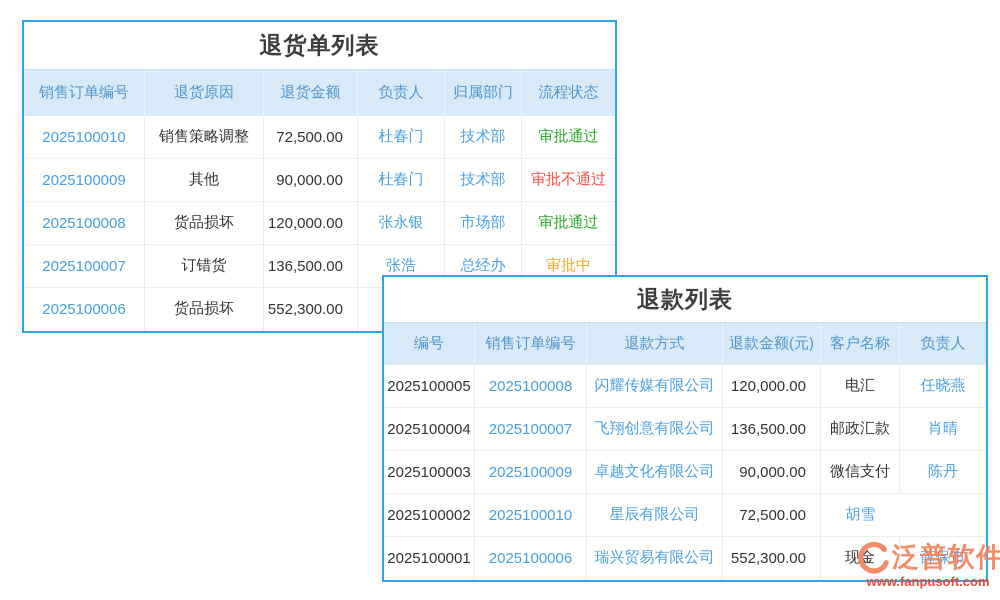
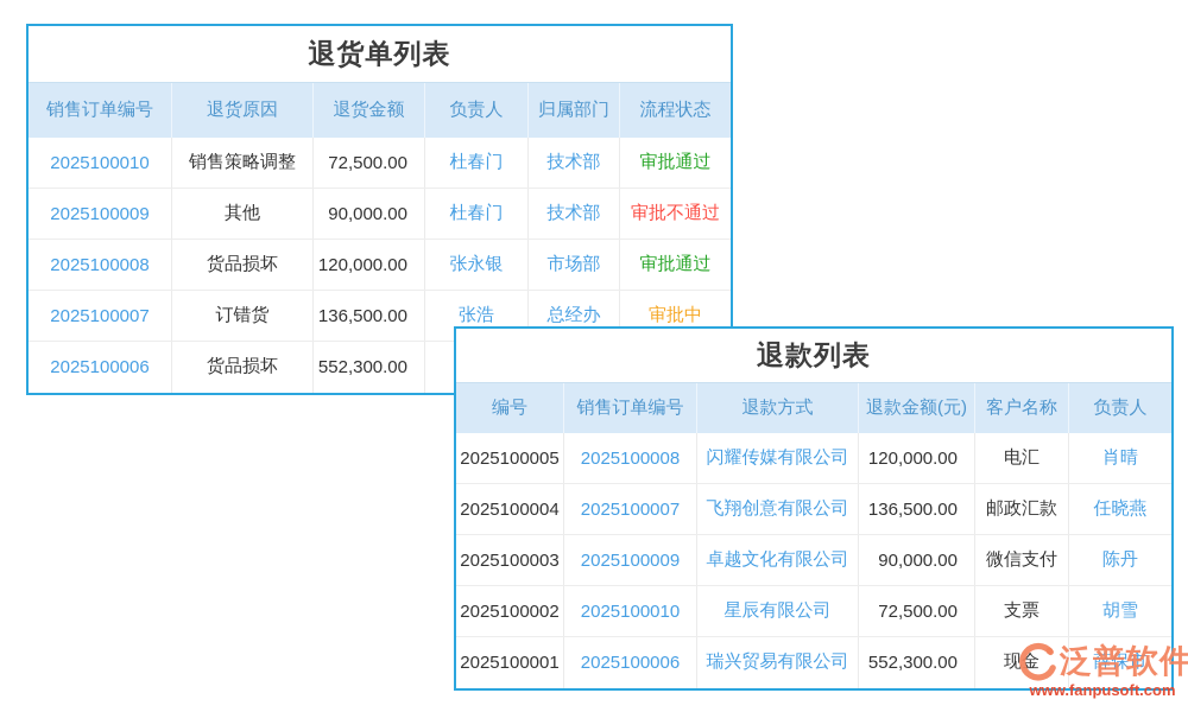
  退货单列表
  销售订单编号
  退货原因
  退货金额
  负责人
  归属部门
  流程状态
  2025100010
  销售策略调整
  72,500.00
  杜春门
  技术部
  审批通过
  2025100009
  其他
  90,000.00
  杜春门
  技术部
  审批不通过
  2025100008
  货品损坏
  120,000.00
  张永银
  市场部
  审批通过
  2025100007
  订错货
  136,500.00
  张浩
  总经办
  审批中
  2025100006
  货品损坏
  552,300.00
  退款列表
  编号
  销售订单编号
  退款方式
  退款金额(元)
  客户名称
  负责人
  2025100005
  2025100008
  闪耀传媒有限公司
  120,000.00
  电汇
- 任晓燕
+ 肖晴
  2025100004
  2025100007
  飞翔创意有限公司
  136,500.00
  邮政汇款
- 肖晴
+ 任晓燕
  2025100003
  2025100009
  卓越文化有限公司
  90,000.00
  微信支付
  陈丹
  2025100002
  2025100010
  星辰有限公司
  72,500.00
+ 支票
  胡雪
  2025100001
  2025100006
  瑞兴贸易有限公司
  552,300.00
  现金
  薛保市
  泛普软件
  www.fanpusoft.com
